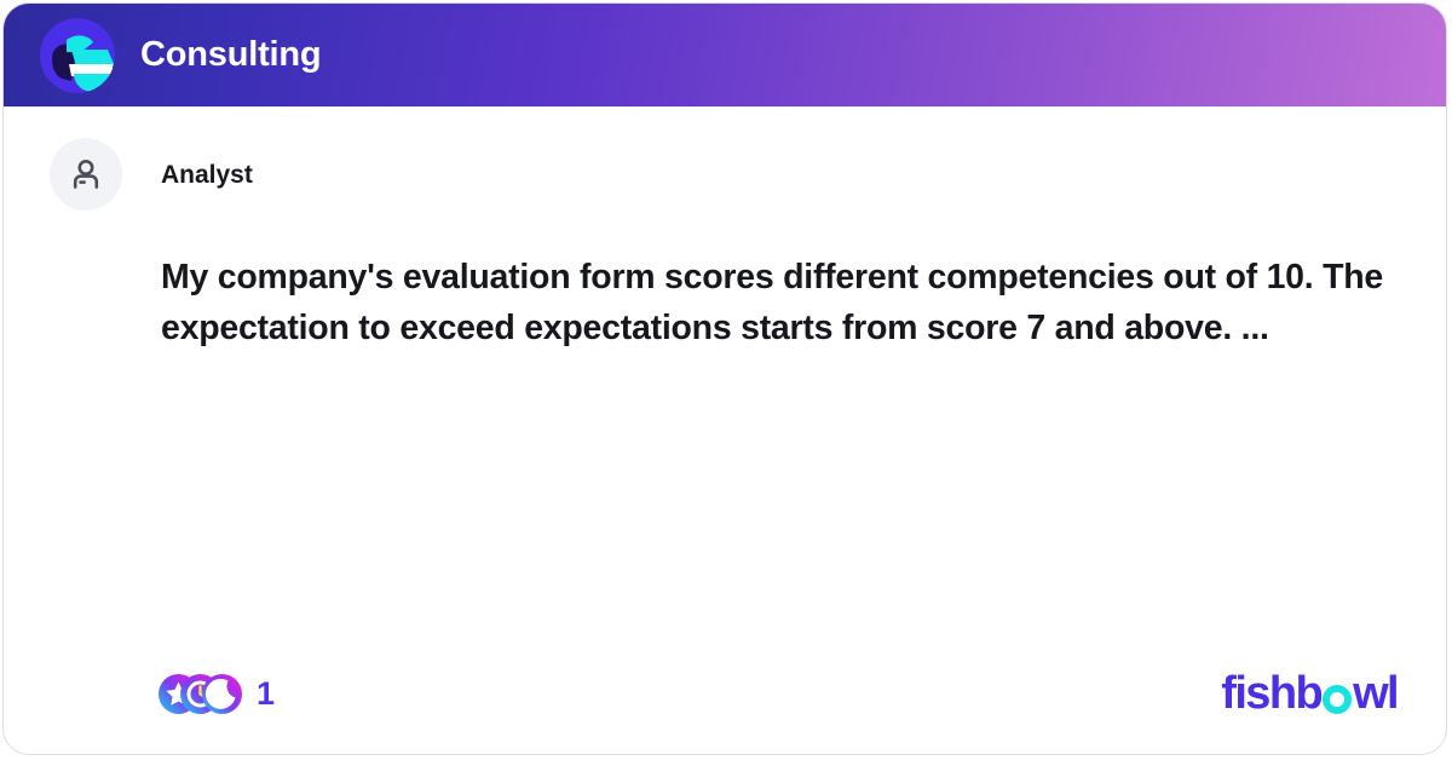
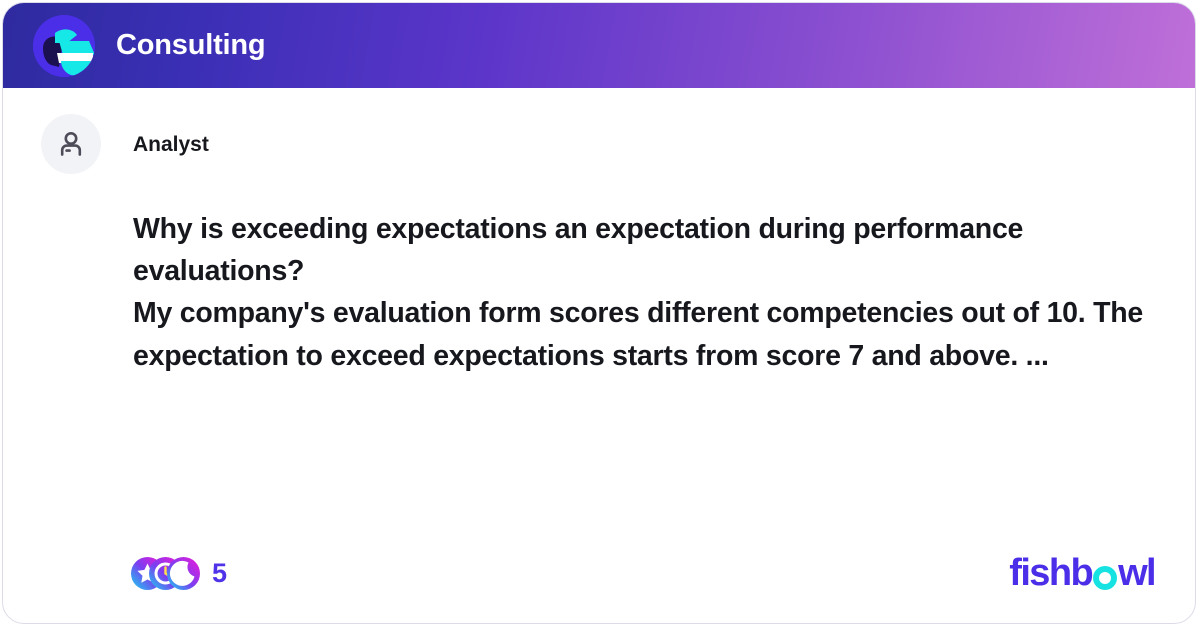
  Consulting
  Analyst
+ Why is exceeding expectations an expectation during performance evaluations?
  My company's evaluation form scores different competencies out of 10. The expectation to exceed expectations starts from score 7 and above. ...
- 1
+ 5
  fishb
  wl
